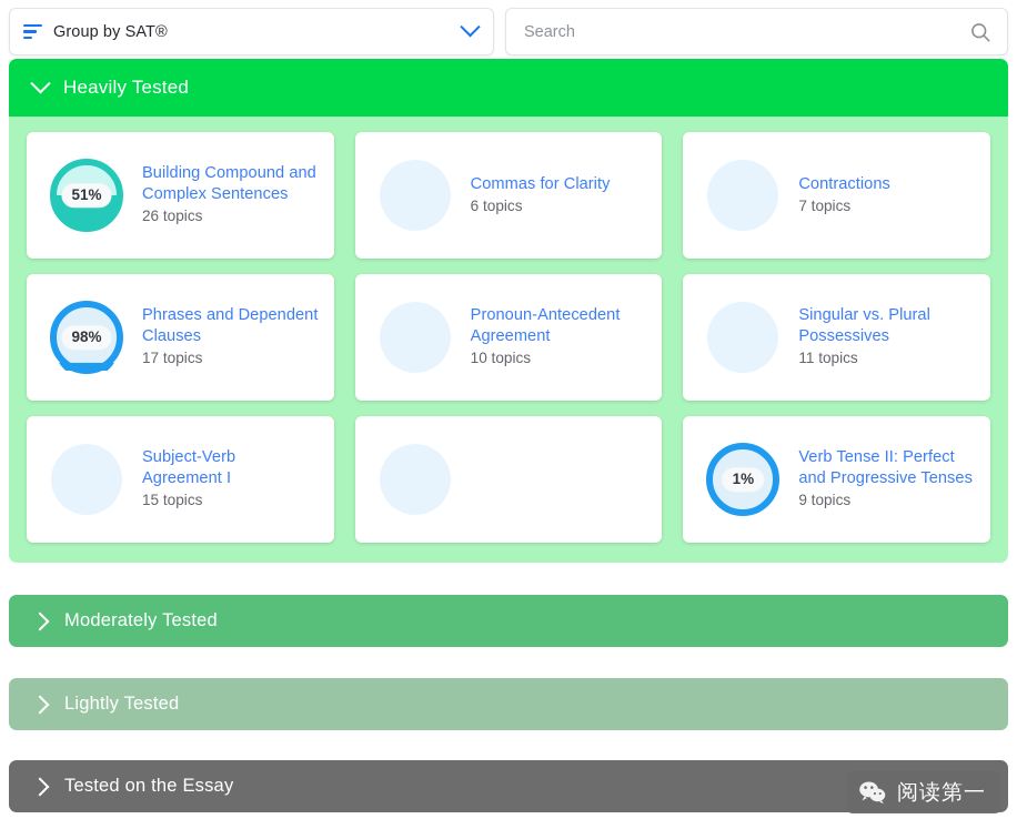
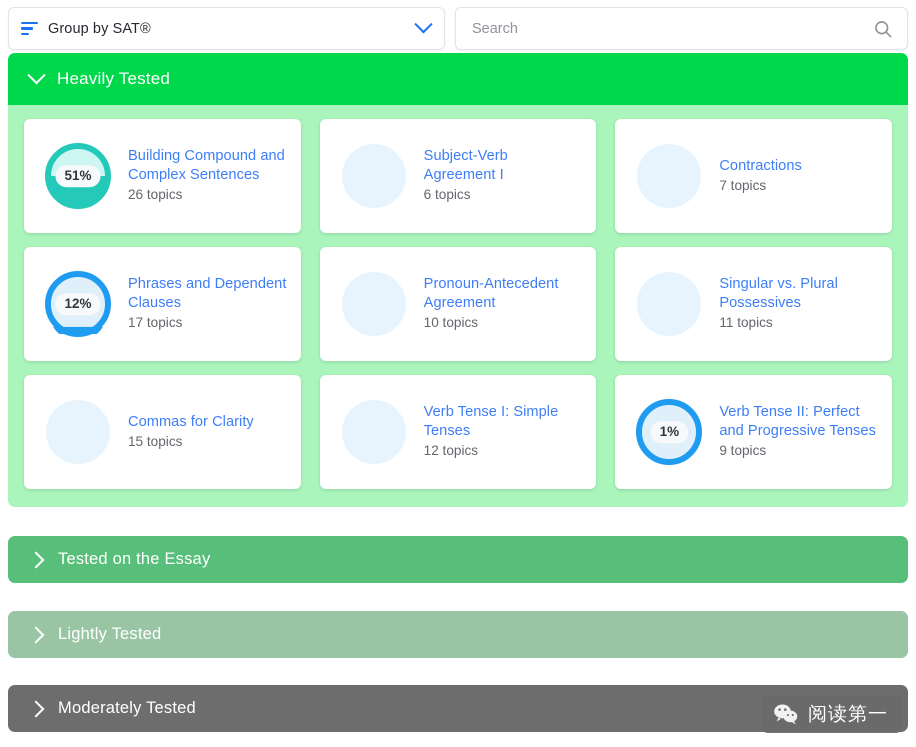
  Group by SAT®
  Search
  Heavily Tested
  51%
  Building Compound and Complex Sentences
  26 topics
- Commas for Clarity
+ Subject-Verb Agreement I
  6 topics
  Contractions
  7 topics
- 98%
+ 12%
  Phrases and Dependent Clauses
  17 topics
  Pronoun-Antecedent Agreement
  10 topics
  Singular vs. Plural Possessives
  11 topics
- Subject-Verb Agreement I
+ Commas for Clarity
  15 topics
+ Verb Tense I: Simple Tenses
+ 12 topics
  1%
  Verb Tense II: Perfect and Progressive Tenses
  9 topics
- Moderately Tested
+ Tested on the Essay
  Lightly Tested
- Tested on the Essay
+ Moderately Tested
  阅读第一
